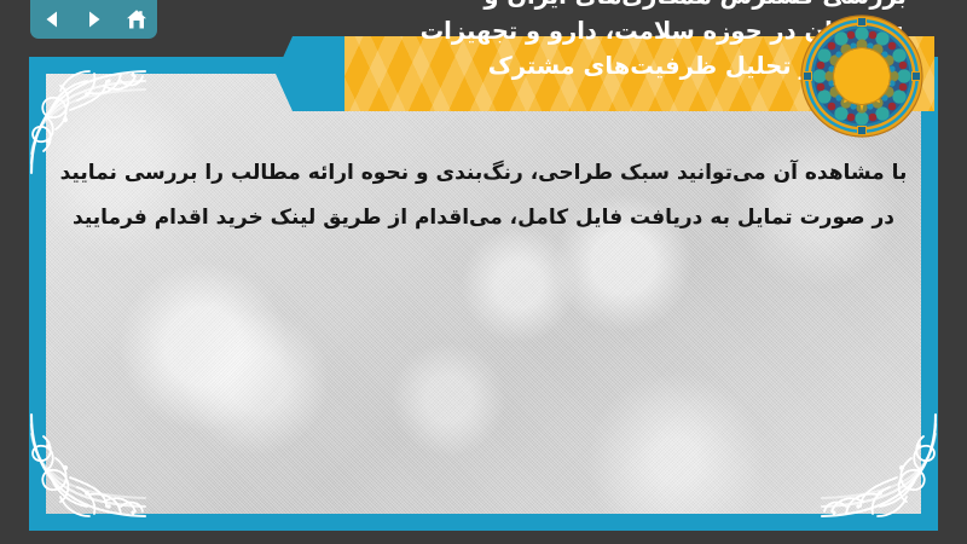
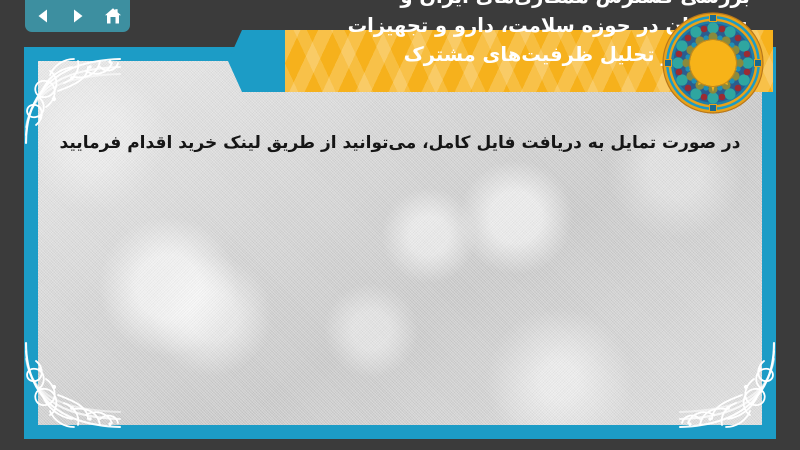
  ن در حوزه سلامت، دارو و تجهیزات
  تحلیل ظرفیت‌های مشترک
- با مشاهده آن می‌توانید سبک طراحی، رنگ‌بندی و نحوه ارائه مطالب را بررسی نمایید
- در صورت تمایل به دریافت فایل کامل، می‌اقدام از طریق لینک خرید اقدام فرمایید
+ در صورت تمایل به دریافت فایل کامل، می‌توانید از طریق لینک خرید اقدام فرمایید
